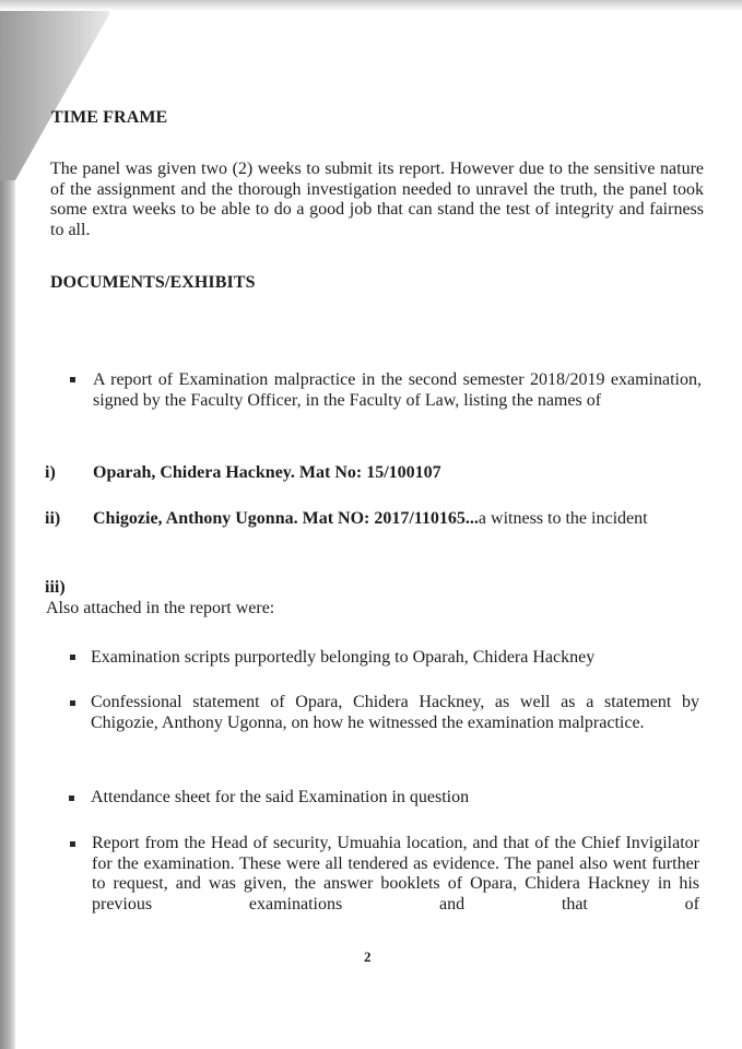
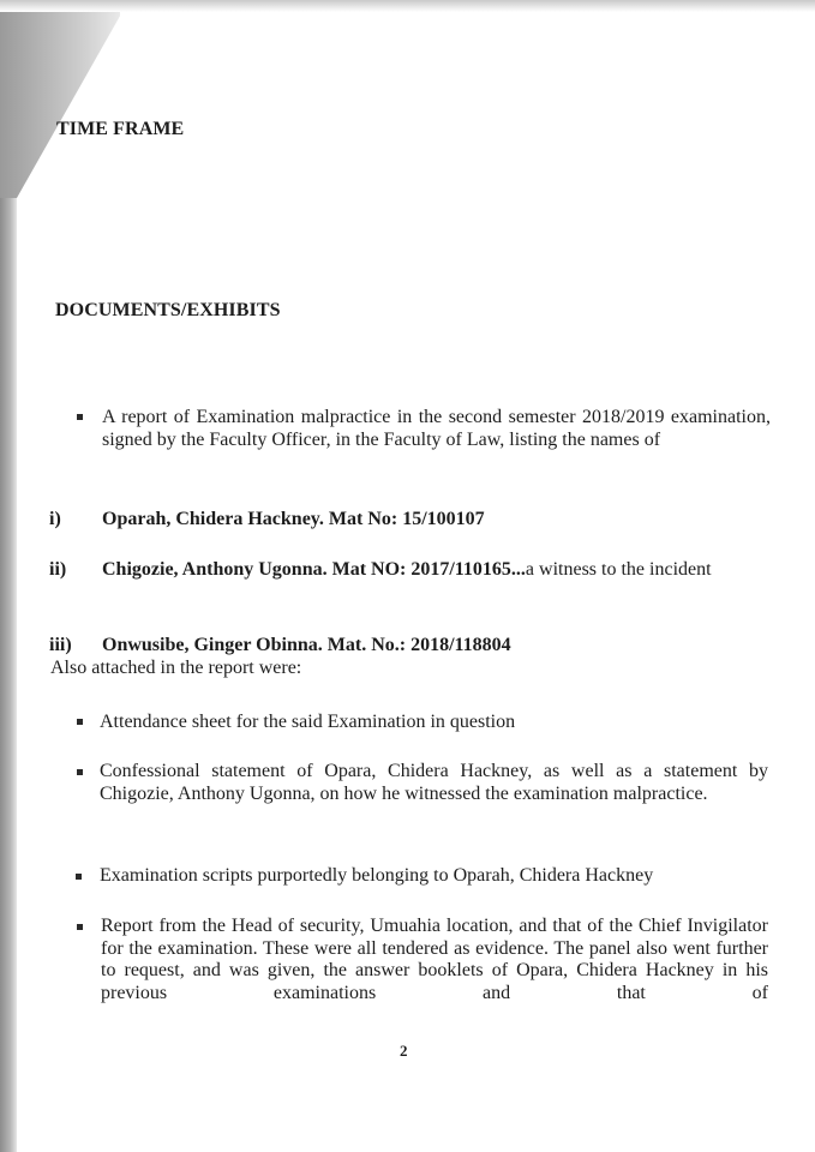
  TIME FRAME
- The panel was given two (2) weeks to submit its report. However due to the sensitive nature of the assignment and the thorough investigation needed to unravel the truth, the panel took some extra weeks to be able to do a good job that can stand the test of integrity and fairness to all.
  DOCUMENTS/EXHIBITS
  A report of Examination malpractice in the second semester 2018/2019 examination, signed by the Faculty Officer, in the Faculty of Law, listing the names of
  i)
  Oparah, Chidera Hackney. Mat No: 15/100107
  ii)
  Chigozie, Anthony Ugonna. Mat NO: 2017/110165...a witness to the incident
  iii)
+ Onwusibe, Ginger Obinna. Mat. No.: 2018/118804
  Also attached in the report were:
- Examination scripts purportedly belonging to Oparah, Chidera Hackney
+ Attendance sheet for the said Examination in question
  Confessional statement of Opara, Chidera Hackney, as well as a statement by Chigozie, Anthony Ugonna, on how he witnessed the examination malpractice.
- Attendance sheet for the said Examination in question
+ Examination scripts purportedly belonging to Oparah, Chidera Hackney
  Report from the Head of security, Umuahia location, and that of the Chief Invigilator for the examination. These were all tendered as evidence. The panel also went further to request, and was given, the answer booklets of Opara, Chidera Hackney in his previous examinations and that of
  2
